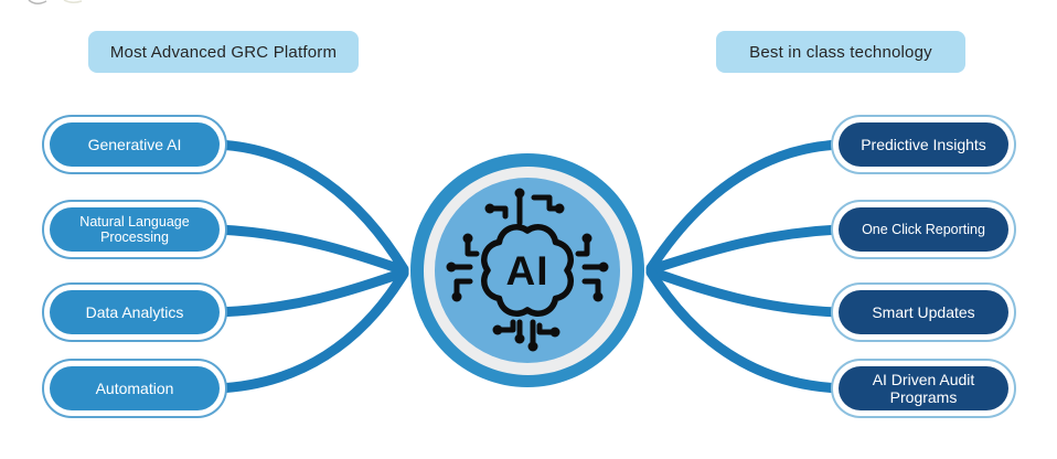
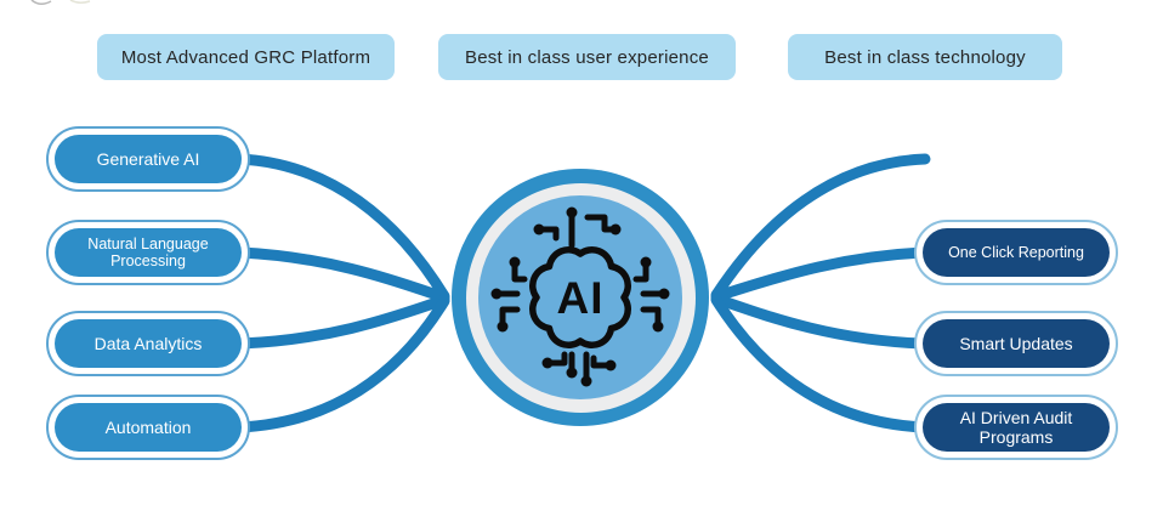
  Most Advanced GRC Platform
+ Best in class user experience
  Best in class technology
  Generative AI
  Natural Language Processing
  Data Analytics
  Automation
- Predictive Insights
  One Click Reporting
  Smart Updates
  AI Driven Audit Programs
  AI
